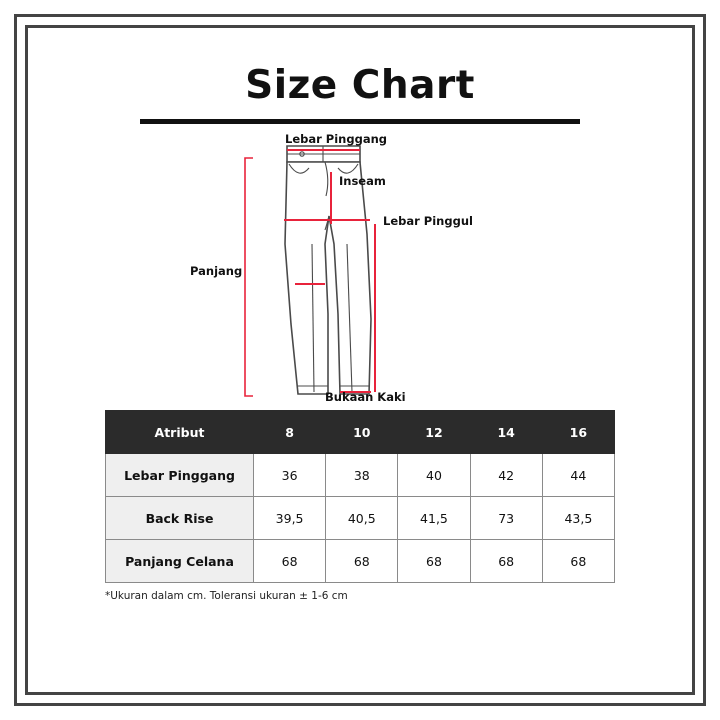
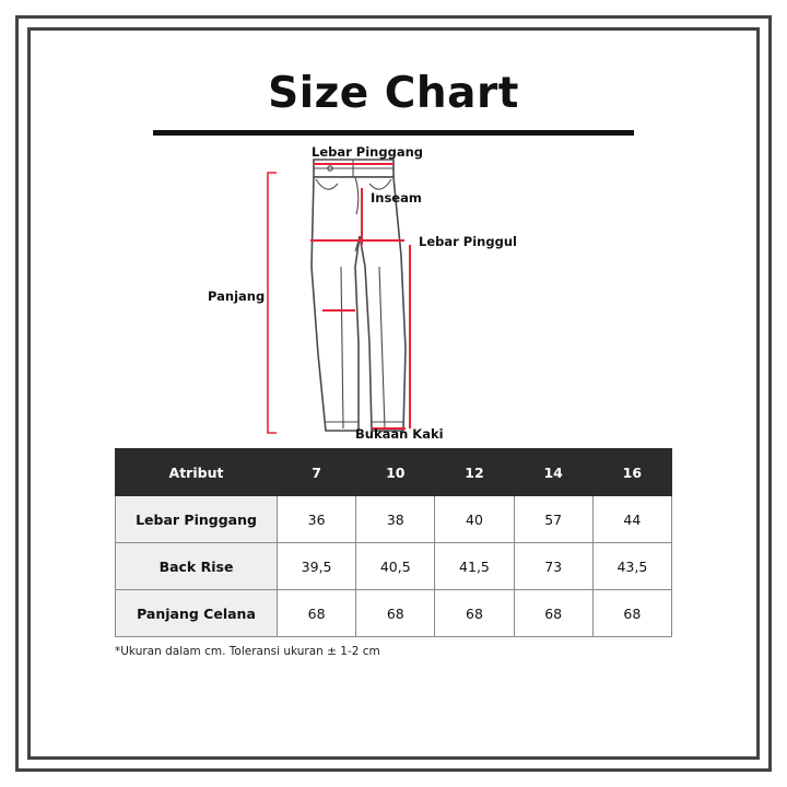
  Size Chart
  Lebar Pinggang
  Inseam
  Lebar Pinggul
  Panjang
  Bukaan Kaki
- Atribut	8	10	12	14	16
+ Atribut	7	10	12	14	16
- Lebar Pinggang	36	38	40	42	44
+ Lebar Pinggang	36	38	40	57	44
  Back Rise	39,5	40,5	41,5	73	43,5
  Panjang Celana	68	68	68	68	68
- *Ukuran dalam cm. Toleransi ukuran ± 1-6 cm
+ *Ukuran dalam cm. Toleransi ukuran ± 1-2 cm
